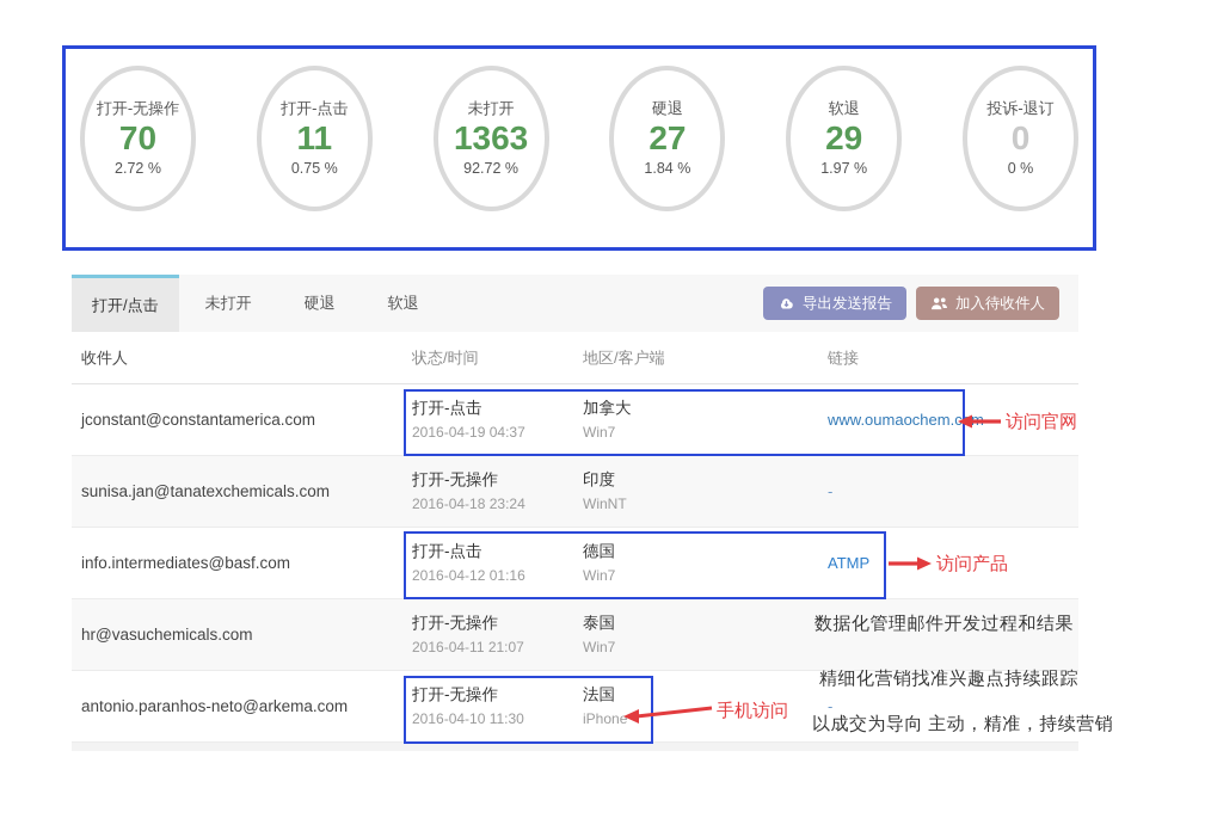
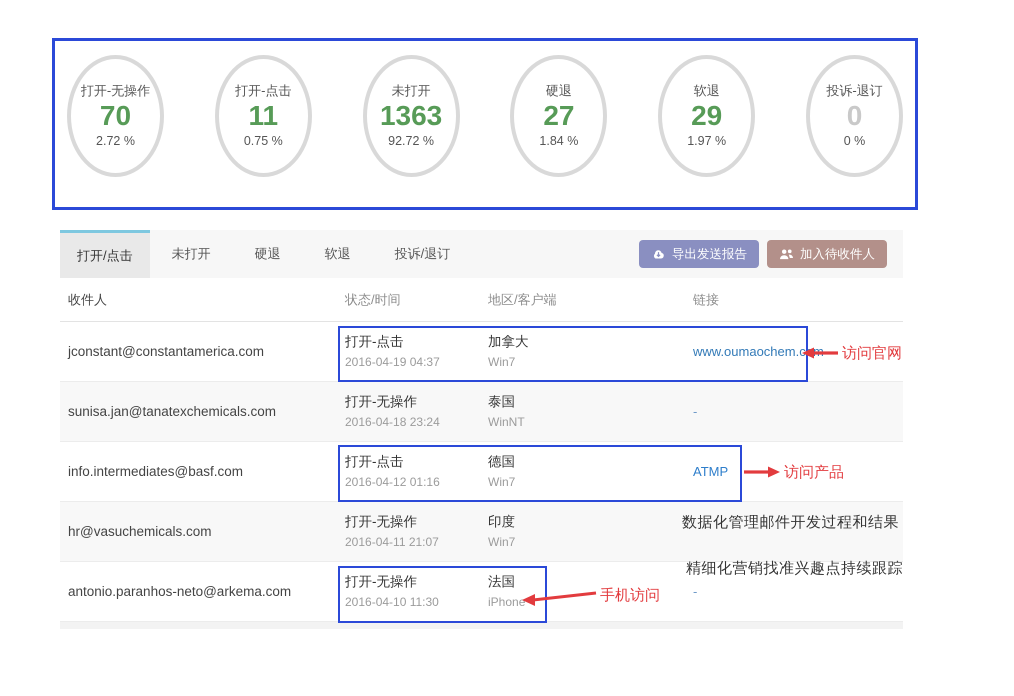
  打开-无操作
  70
  2.72 %
  打开-点击
  11
  0.75 %
  未打开
  1363
  92.72 %
  硬退
  27
  1.84 %
  软退
  29
  1.97 %
  投诉-退订
  0
  0 %
  打开/点击
  未打开
  硬退
  软退
+ 投诉/退订
  导出发送报告
  加入待收件人
  收件人
  状态/时间
  地区/客户端
  链接
  jconstant@constantamerica.com
  打开-点击
  2016-04-19 04:37
  加拿大
  Win7
  www.oumaochem.c
  sunisa.jan@tanatexchemicals.com
  打开-无操作
  2016-04-18 23:24
- 印度
+ 泰国
  WinNT
  -
  info.intermediates@basf.com
  打开-点击
  2016-04-12 01:16
  德国
  Win7
  ATMP
  hr@vasuchemicals.com
  打开-无操作
  2016-04-11 21:07
- 泰国
+ 印度
  Win7
  antonio.paranhos-neto@arkema.com
  打开-无操作
  2016-04-10 11:30
  法国
  iPhone
  -
  访问官网
  访问产品
  手机访问
  数据化管理邮件开发过程和结果
  精细化营销找准兴趣点持续跟踪
- 以成交为导向 主动，精准，持续营销
